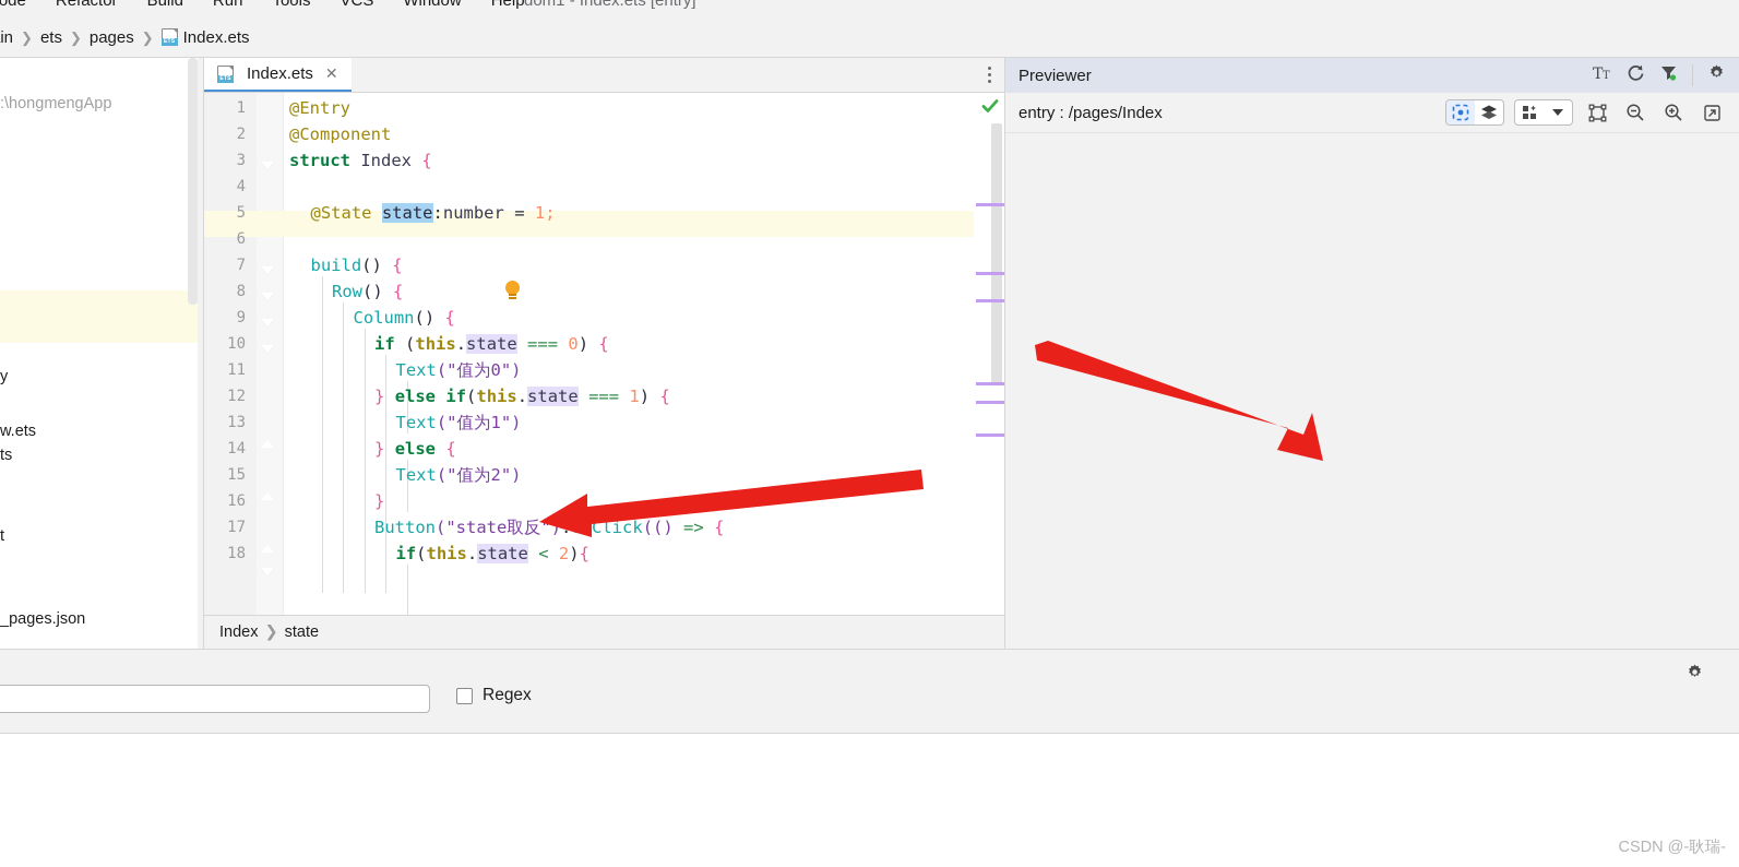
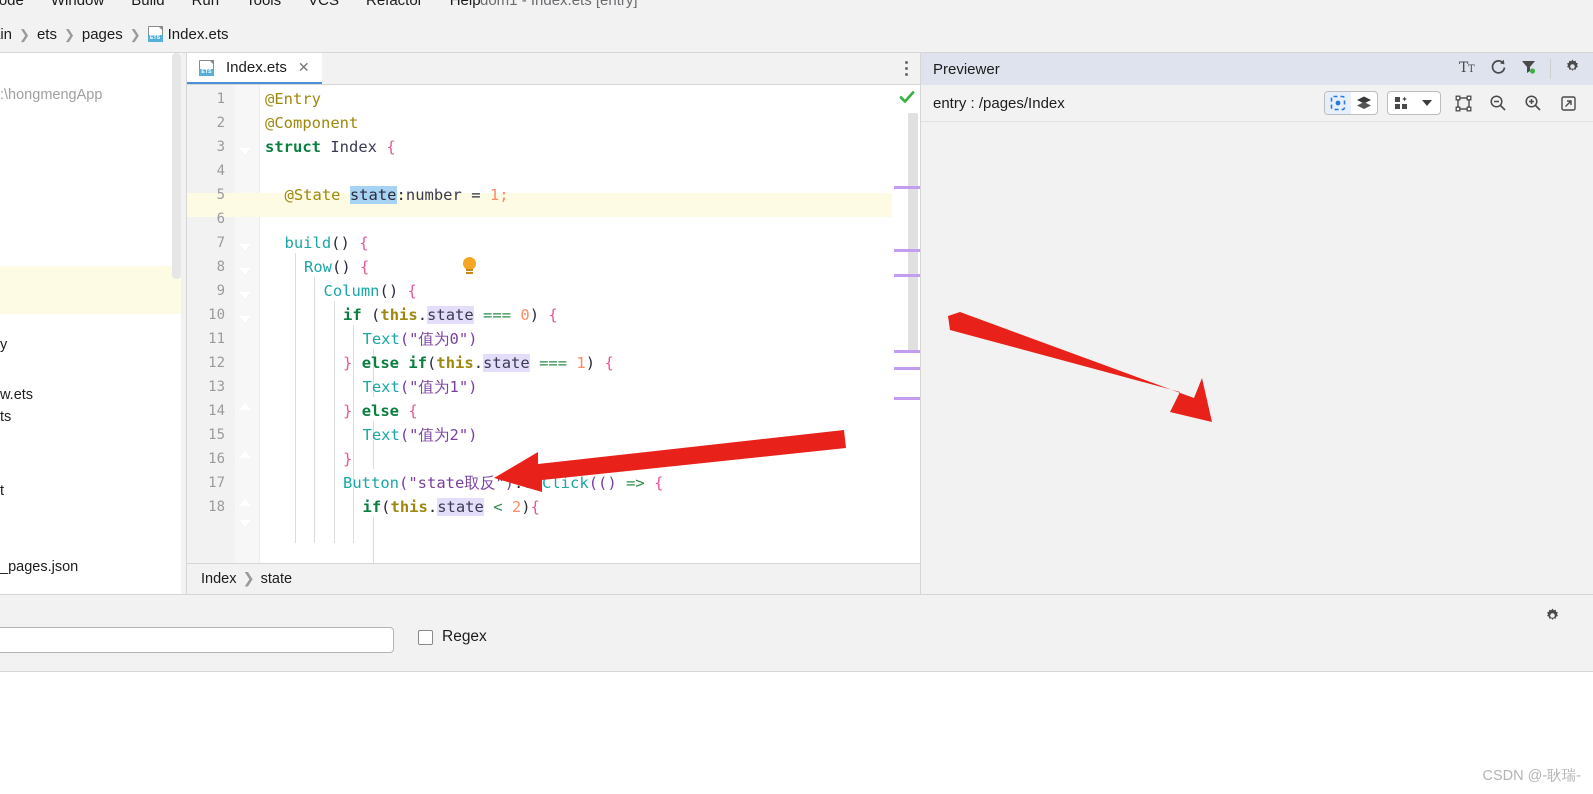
  ode
- Refactor
+ Window
  Build
  Run
  Tools
  VCS
- Window
+ Refactor
  Help
  dom1 - Index.ets [entry]
  ❯
  ets
  ❯
  pages
  ❯
  Index.ets
  :\hongmengApp
  y
  w.ets
  ts
  t
  _pages.json
  Index.ets
  ✕
  1
  @Entry
  2
  @Component
  3
  struct Index {
  4
  5
  @State state:number = 1;
  6
  7
  build() {
  8
  Row() {
  9
  Column() {
  10
  if (this.state === 0) {
  11
  Text("值为0")
  12
  } else if(this.state === 1) {
  13
  Text("值为1")
  14
  } else {
  15
  Text("值为2")
  16
  }
  17
  Button("state取反") Click(() => {
  18
  if(this.state < 2){
  Index
  ❯
  state
  Previewer
  T
  T
  entry : /pages/Index
  Regex
  CSDN @-耿瑞-
